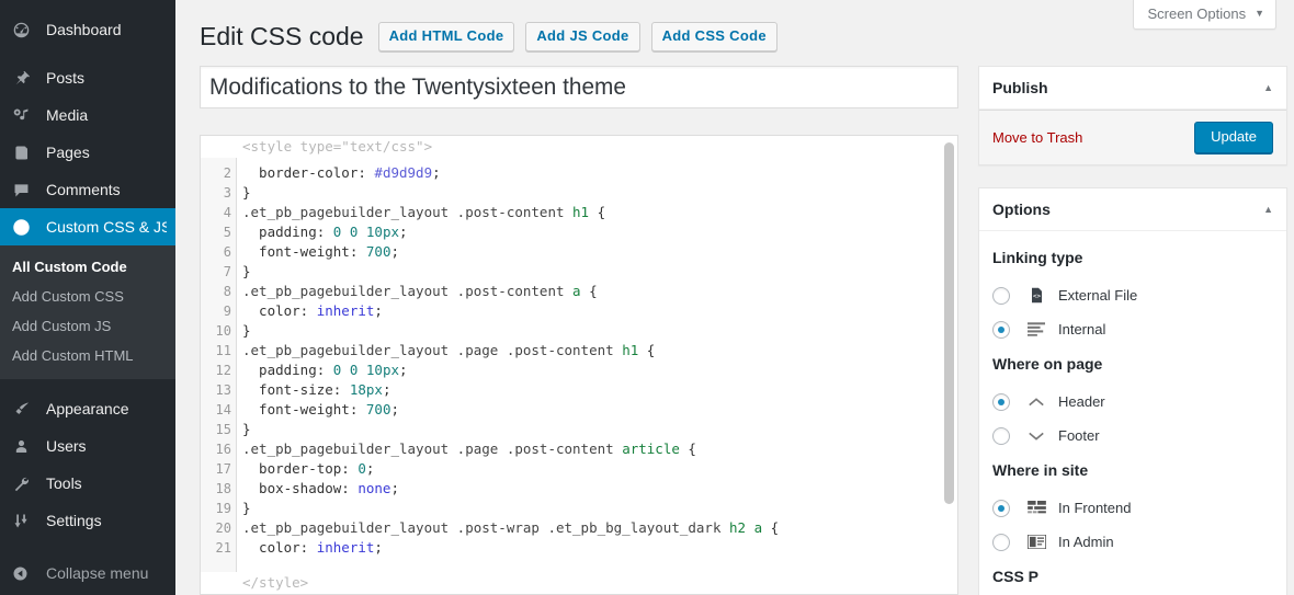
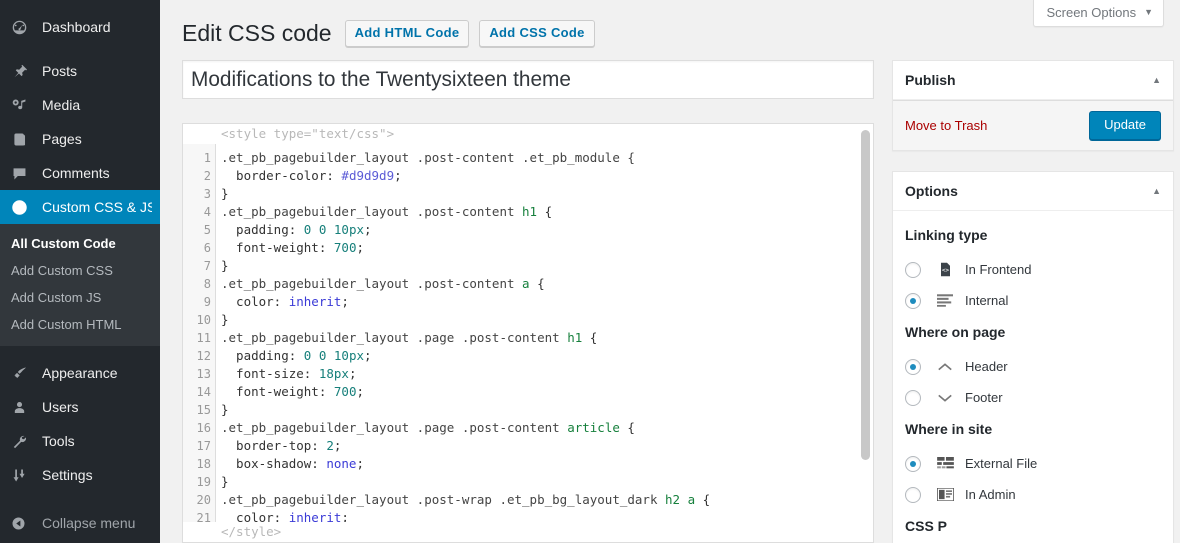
  Dashboard
  Posts
  Media
  Pages
  Comments
  Custom CSS & JS
  All Custom Code
  Add Custom CSS
  Add Custom JS
  Add Custom HTML
  Appearance
  Users
  Tools
  Settings
  Collapse menu
  Screen Options
  ▼
  Edit CSS code
  Add HTML Code
- Add JS Code
  Add CSS Code
  Modifications to the Twentysixteen theme
  <style type="text/css">
+ 1
+ .et_pb_pagebuilder_layout .post-content .et_pb_module {
  2
  border-color: #d9d9d9;
  3
  }
  4
  .et_pb_pagebuilder_layout .post-content h1 {
  5
  padding: 0 0 10px;
  6
  font-weight: 700;
  7
  }
  8
  .et_pb_pagebuilder_layout .post-content a {
  9
  color: inherit;
  10
  }
  11
  .et_pb_pagebuilder_layout .page .post-content h1 {
  12
  padding: 0 0 10px;
  13
  font-size: 18px;
  14
  font-weight: 700;
  15
  }
  16
  .et_pb_pagebuilder_layout .page .post-content article {
  17
- border-top: 0;
+ border-top: 2;
  18
  box-shadow: none;
  19
  }
  20
  .et_pb_pagebuilder_layout .post-wrap .et_pb_bg_layout_dark h2 a {
  21
  color: inherit;
  </style>
  Publish
  ▲
  Move to Trash
  Update
  Options
  ▲
  Linking type
- External File
+ In Frontend
  Internal
  Where on page
  Header
  Footer
  Where in site
- In Frontend
+ External File
  In Admin
  CSS P
